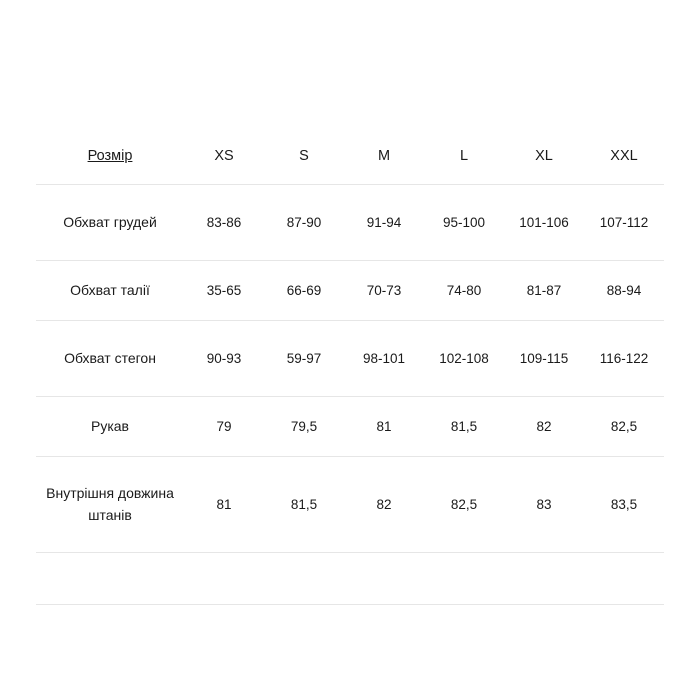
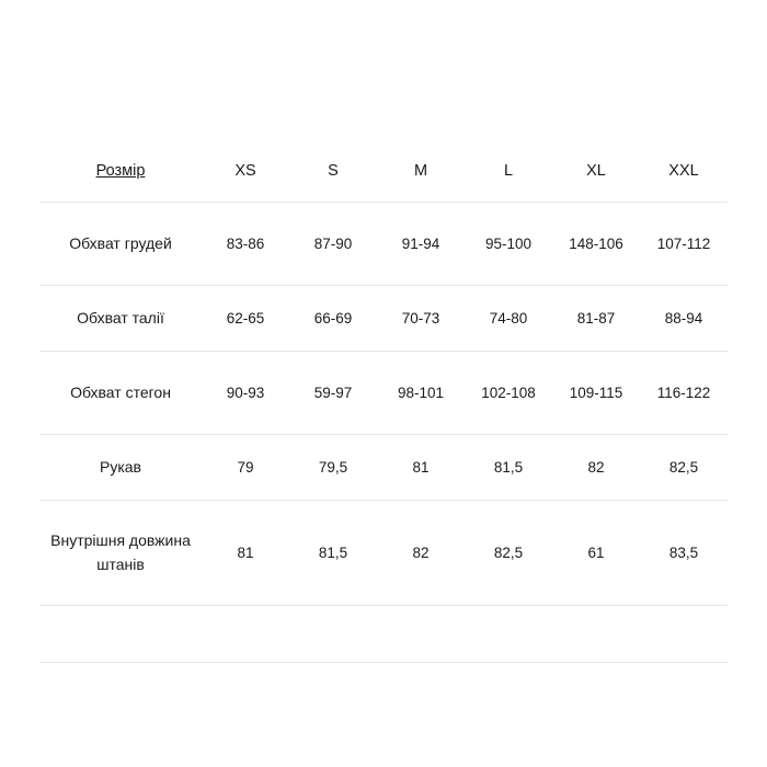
  Розмір	XS	S	M	L	XL	XXL
- Обхват грудей	83-86	87-90	91-94	95-100	101-106	107-112
+ Обхват грудей	83-86	87-90	91-94	95-100	148-106	107-112
- Обхват талії	35-65	66-69	70-73	74-80	81-87	88-94
+ Обхват талії	62-65	66-69	70-73	74-80	81-87	88-94
  Обхват стегон	90-93	59-97	98-101	102-108	109-115	116-122
  Рукав	79	79,5	81	81,5	82	82,5
- Внутрішня довжина штанів	81	81,5	82	82,5	83	83,5
+ Внутрішня довжина штанів	81	81,5	82	82,5	61	83,5
